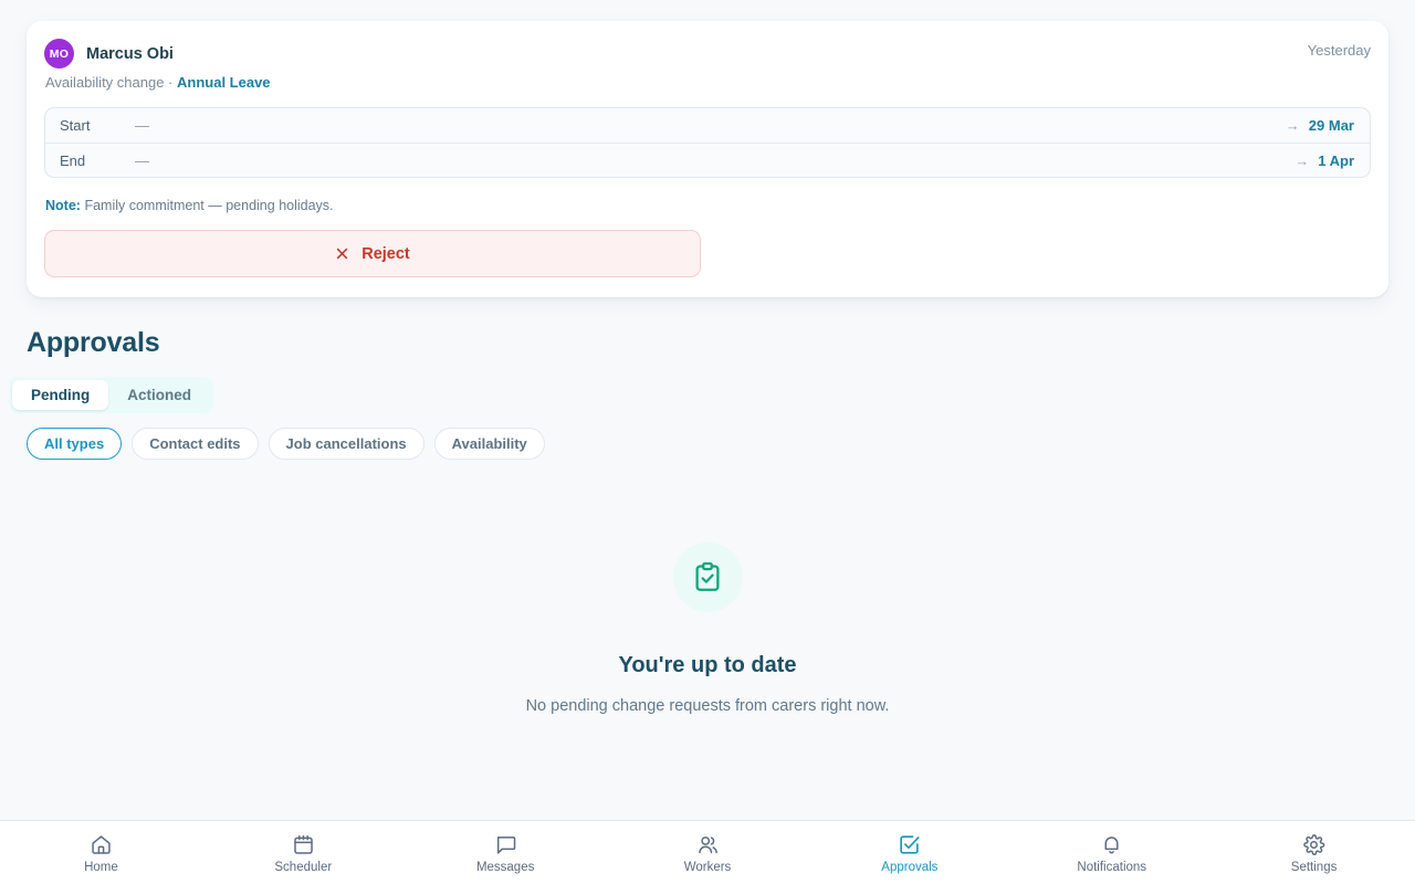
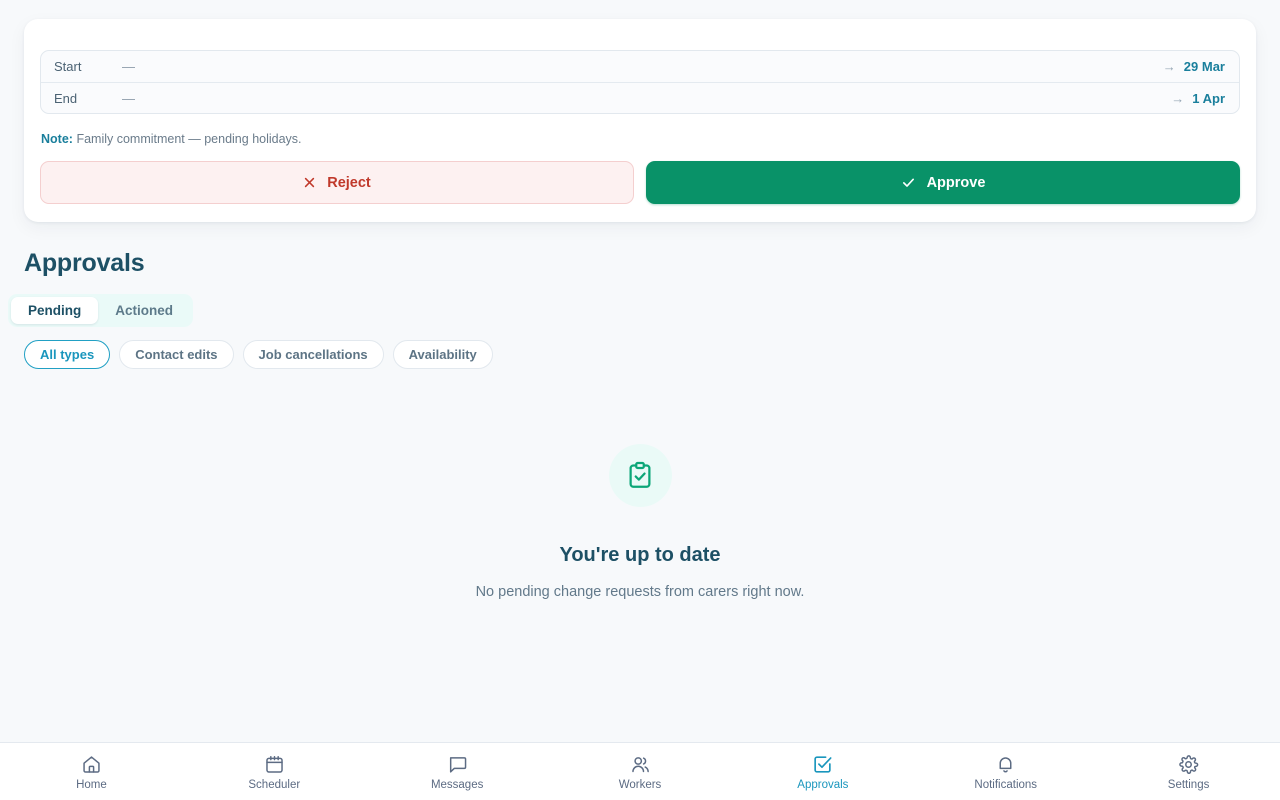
- MO
- Marcus Obi
- Availability change · Annual Leave
- Yesterday
  Start
  —
  →
  29 Mar
  End
  —
  →
  1 Apr
  Note: Family commitment — pending holidays.
  Reject
+ Approve
  Approvals
  Pending
  Actioned
  All types
  Contact edits
  Job cancellations
  Availability
  You're up to date
  No pending change requests from carers right now.
  Home
  Scheduler
  Messages
  Workers
  Approvals
  Notifications
  Settings
